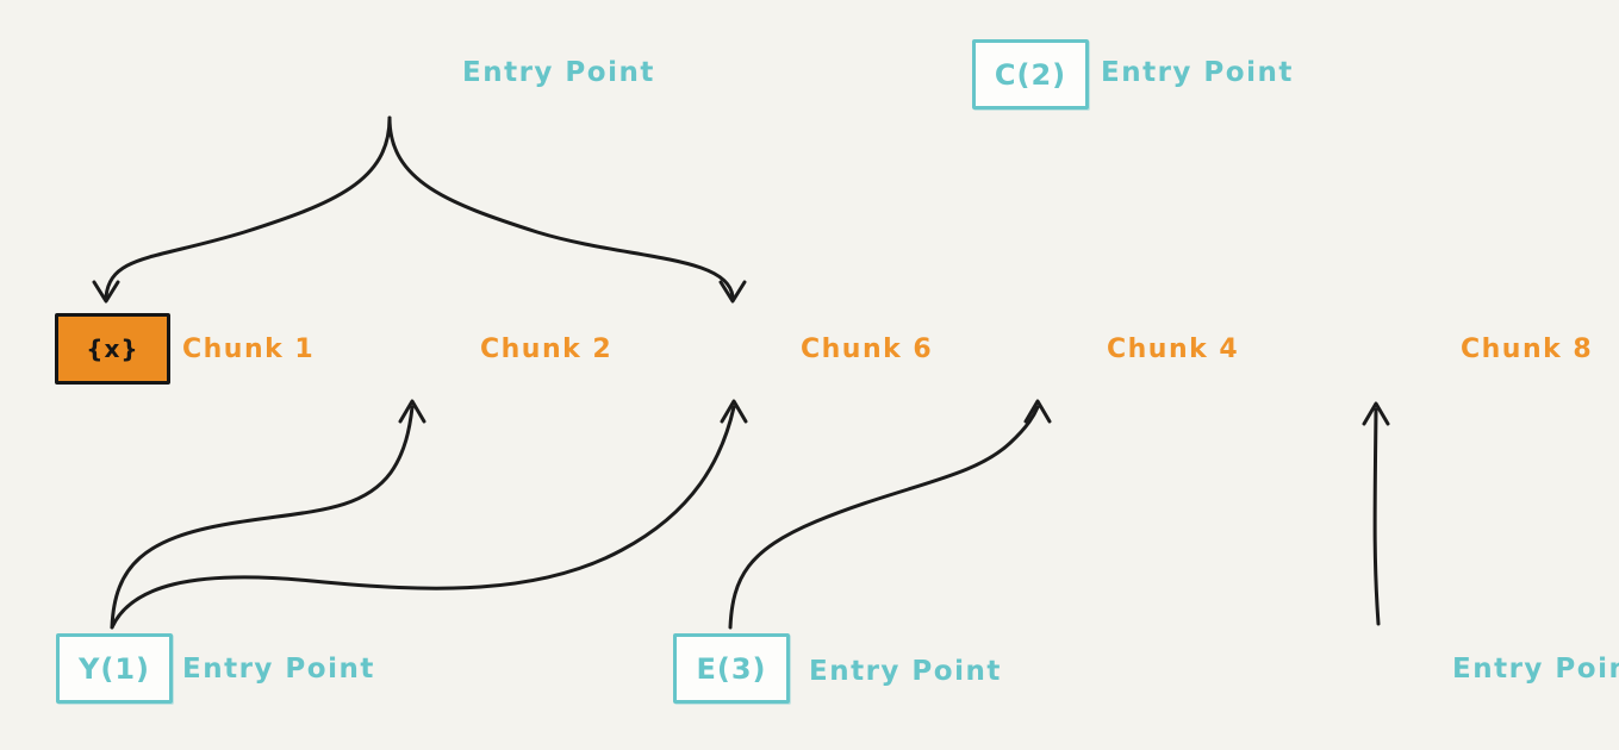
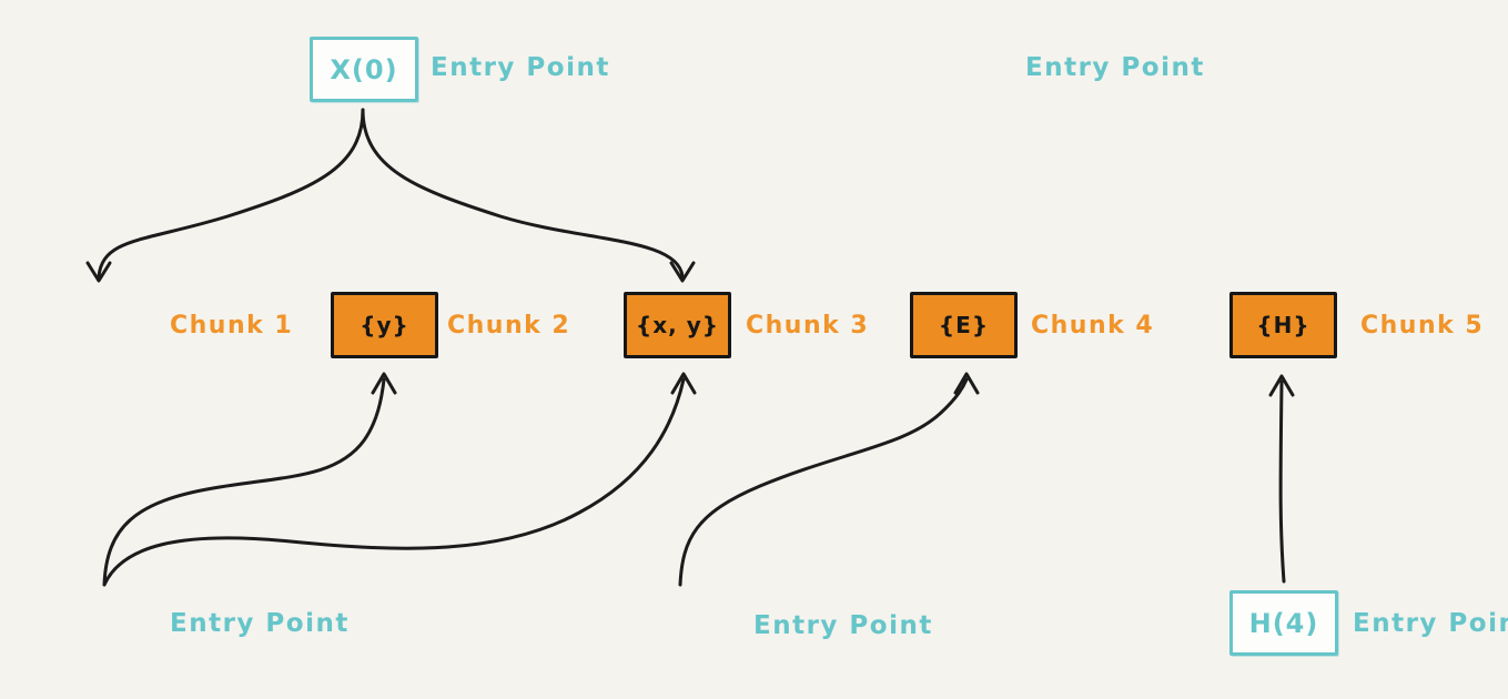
+ X(0)
  Entry Point
- C(2)
  Entry Point
- {x}
  Chunk 1
+ {y}
  Chunk 2
+ {x, y}
- Chunk 6
+ Chunk 3
+ {E}
  Chunk 4
+ {H}
- Chunk 8
+ Chunk 5
- Y(1)
  Entry Point
- E(3)
  Entry Point
+ H(4)
  Entry Poi
